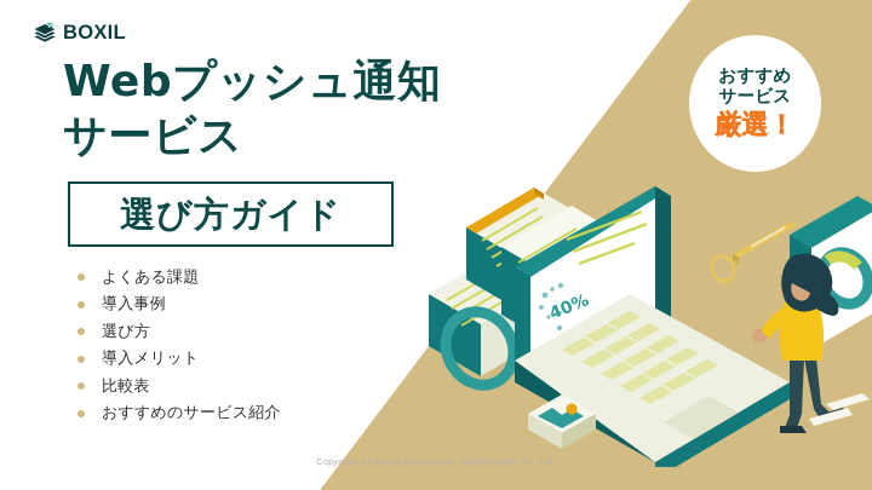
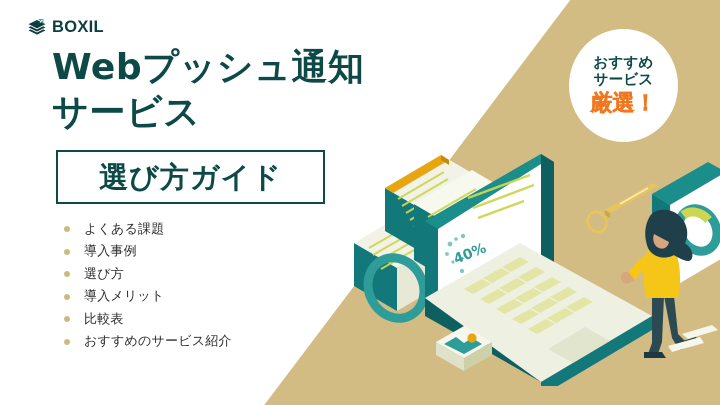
  BOXIL
  Webプッシュ通知
  サービス
  選び方ガイド
  よくある課題
  導入事例
  選び方
  導入メリット
  比較表
  おすすめのサービス紹介
  おすすめ
  サービス
  厳選！
- Copyright, All Rights Reserved by SMARTCAMP Co., Ltd.
